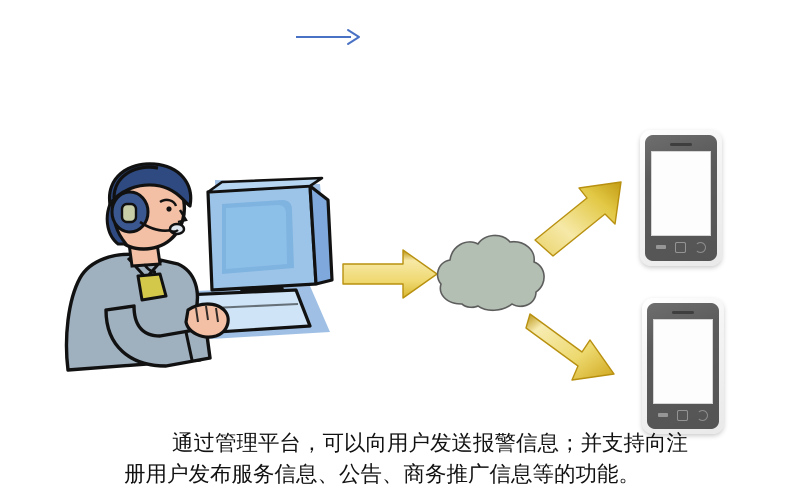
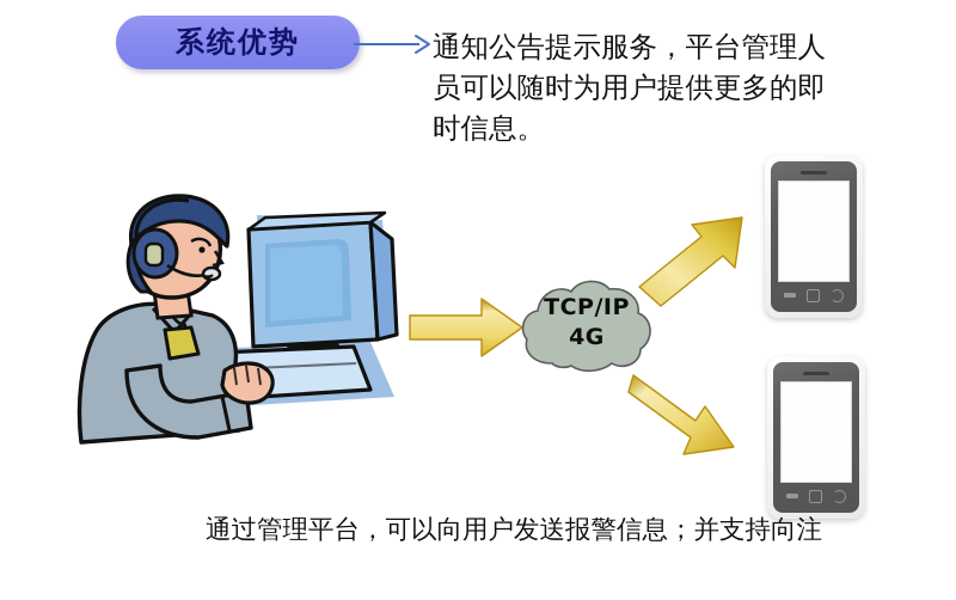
+ 系统优势
+ 通知公告提示服务，平台管理人员可以随时为用户提供更多的即时信息。
+ TCP/IP
+ 4G
  通过管理平台，可以向用户发送报警信息；并支持向注
- 册用户发布服务信息、公告、商务推广信息等的功能。
